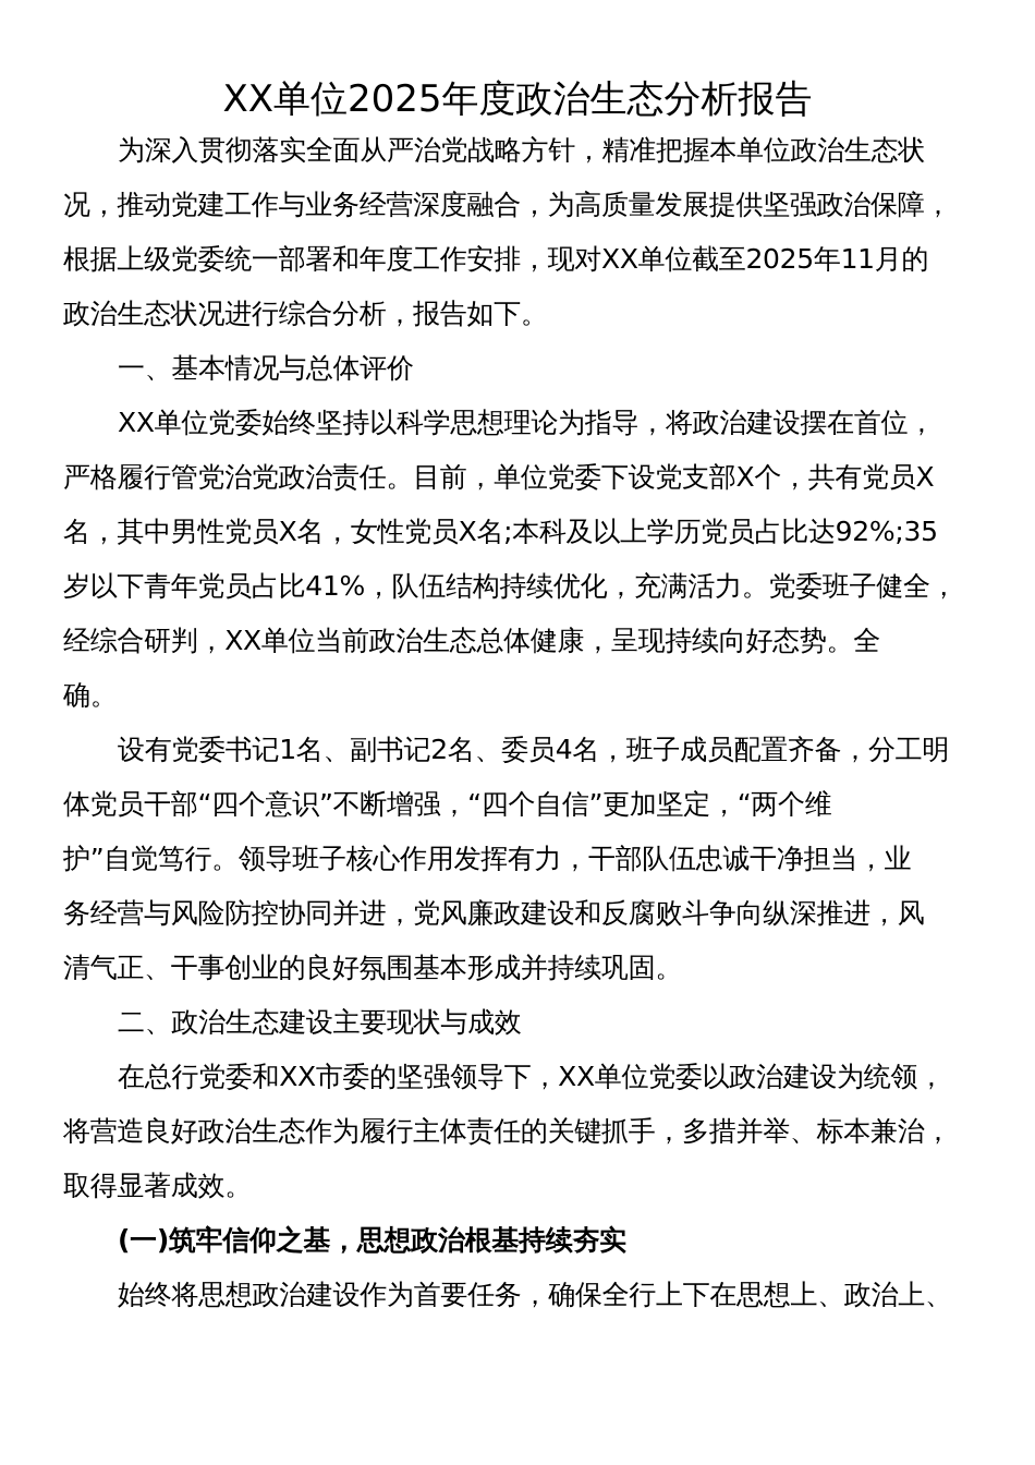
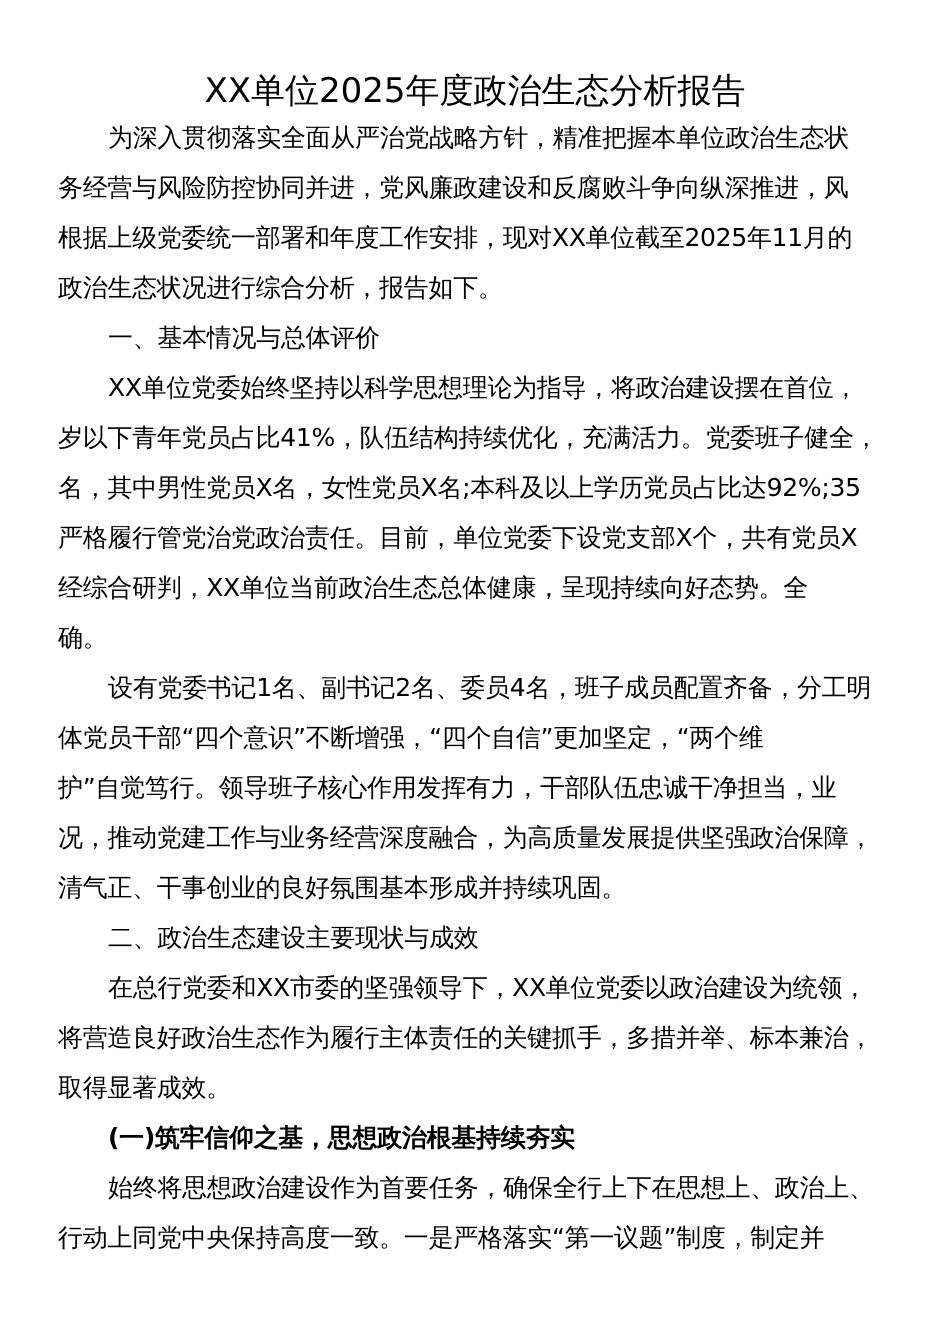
  XX单位2025年度政治生态分析报告
  为深入贯彻落实全面从严治党战略方针，精准把握本单位政治生态状
- 况，推动党建工作与业务经营深度融合，为高质量发展提供坚强政治保障，
+ 务经营与风险防控协同并进，党风廉政建设和反腐败斗争向纵深推进，风
  根据上级党委统一部署和年度工作安排，现对XX单位截至2025年11月的
  政治生态状况进行综合分析，报告如下。
  一、基本情况与总体评价
  XX单位党委始终坚持以科学思想理论为指导，将政治建设摆在首位，
- 严格履行管党治党政治责任。目前，单位党委下设党支部X个，共有党员X
+ 岁以下青年党员占比41%，队伍结构持续优化，充满活力。党委班子健全，
  名，其中男性党员X名，女性党员X名;本科及以上学历党员占比达92%;35
- 岁以下青年党员占比41%，队伍结构持续优化，充满活力。党委班子健全，
+ 严格履行管党治党政治责任。目前，单位党委下设党支部X个，共有党员X
  经综合研判，XX单位当前政治生态总体健康，呈现持续向好态势。全
  确。
  设有党委书记1名、副书记2名、委员4名，班子成员配置齐备，分工明
  体党员干部“四个意识”不断增强，“四个自信”更加坚定，“两个维
  护”自觉笃行。领导班子核心作用发挥有力，干部队伍忠诚干净担当，业
- 务经营与风险防控协同并进，党风廉政建设和反腐败斗争向纵深推进，风
+ 况，推动党建工作与业务经营深度融合，为高质量发展提供坚强政治保障，
  清气正、干事创业的良好氛围基本形成并持续巩固。
  二、政治生态建设主要现状与成效
  在总行党委和XX市委的坚强领导下，XX单位党委以政治建设为统领，
  将营造良好政治生态作为履行主体责任的关键抓手，多措并举、标本兼治，
  取得显著成效。
  (一)筑牢信仰之基，思想政治根基持续夯实
  始终将思想政治建设作为首要任务，确保全行上下在思想上、政治上、
+ 行动上同党中央保持高度一致。一是严格落实“第一议题”制度，制定并
